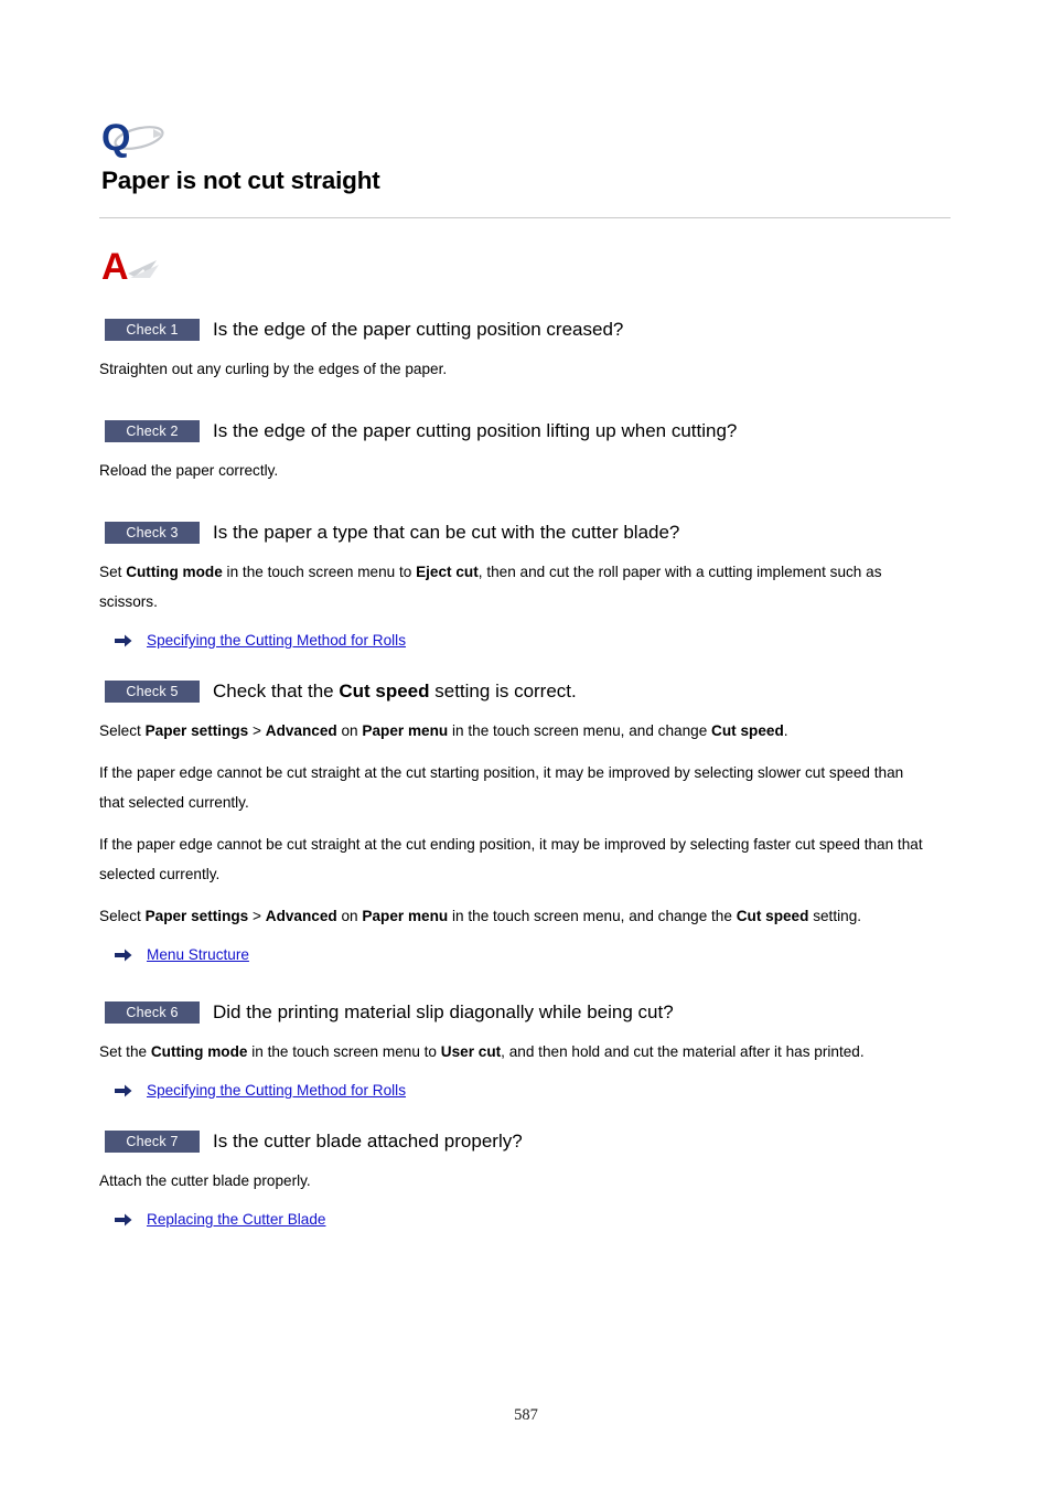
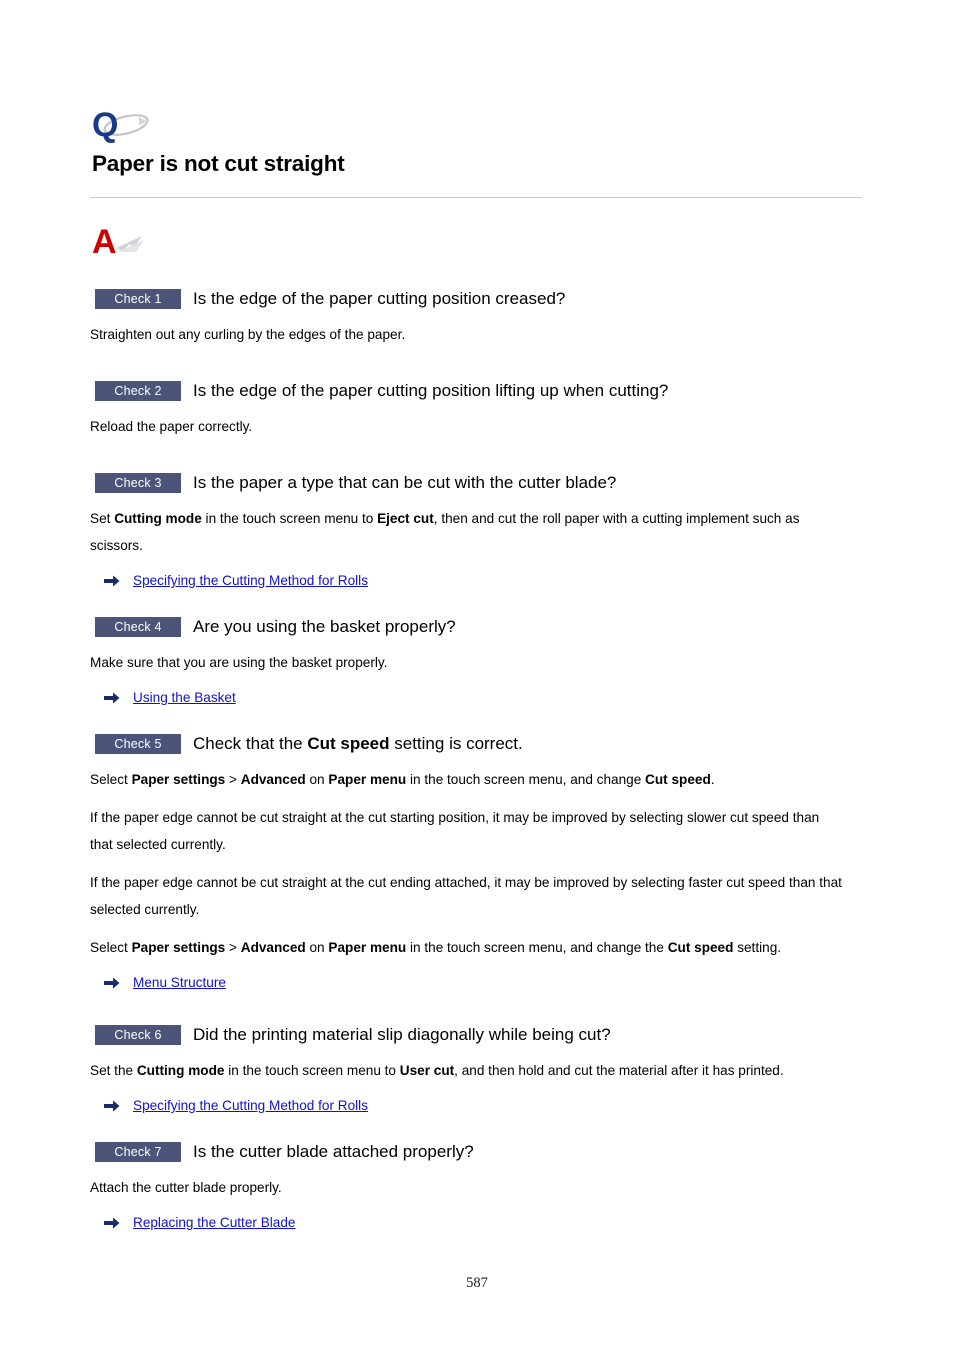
  Q
  Paper is not cut straight
  A
  Check 1
  Is the edge of the paper cutting position creased?
  Straighten out any curling by the edges of the paper.
  Check 2
  Is the edge of the paper cutting position lifting up when cutting?
  Reload the paper correctly.
  Check 3
  Is the paper a type that can be cut with the cutter blade?
  Set Cutting mode in the touch screen menu to Eject cut, then and cut the roll paper with a cutting implement such as scissors.
  Specifying the Cutting Method for Rolls
+ Check 4
+ Are you using the basket properly?
+ Make sure that you are using the basket properly.
+ Using the Basket
  Check 5
  Check that the Cut speed setting is correct.
  Select Paper settings > Advanced on Paper menu in the touch screen menu, and change Cut speed.
  If the paper edge cannot be cut straight at the cut starting position, it may be improved by selecting slower cut speed than that selected currently.
- If the paper edge cannot be cut straight at the cut ending position, it may be improved by selecting faster cut speed than that selected currently.
+ If the paper edge cannot be cut straight at the cut ending attached, it may be improved by selecting faster cut speed than that selected currently.
  Select Paper settings > Advanced on Paper menu in the touch screen menu, and change the Cut speed setting.
  Menu Structure
  Check 6
  Did the printing material slip diagonally while being cut?
  Set the Cutting mode in the touch screen menu to User cut, and then hold and cut the material after it has printed.
  Specifying the Cutting Method for Rolls
  Check 7
  Is the cutter blade attached properly?
  Attach the cutter blade properly.
  Replacing the Cutter Blade
  587
